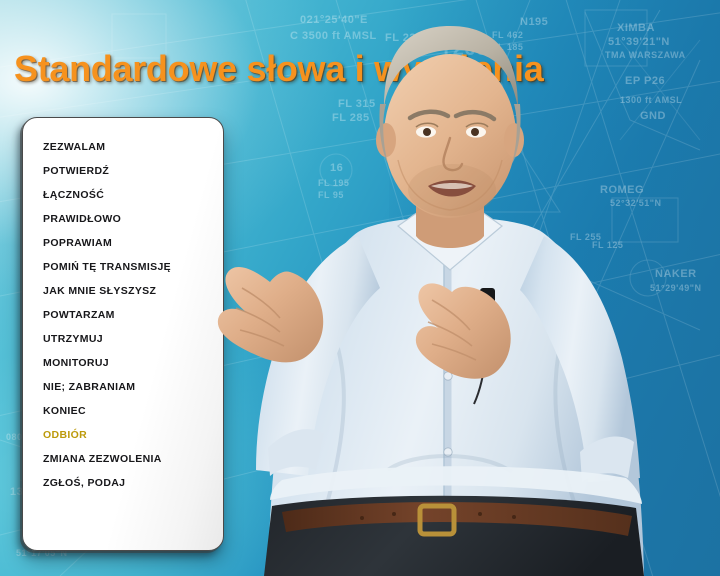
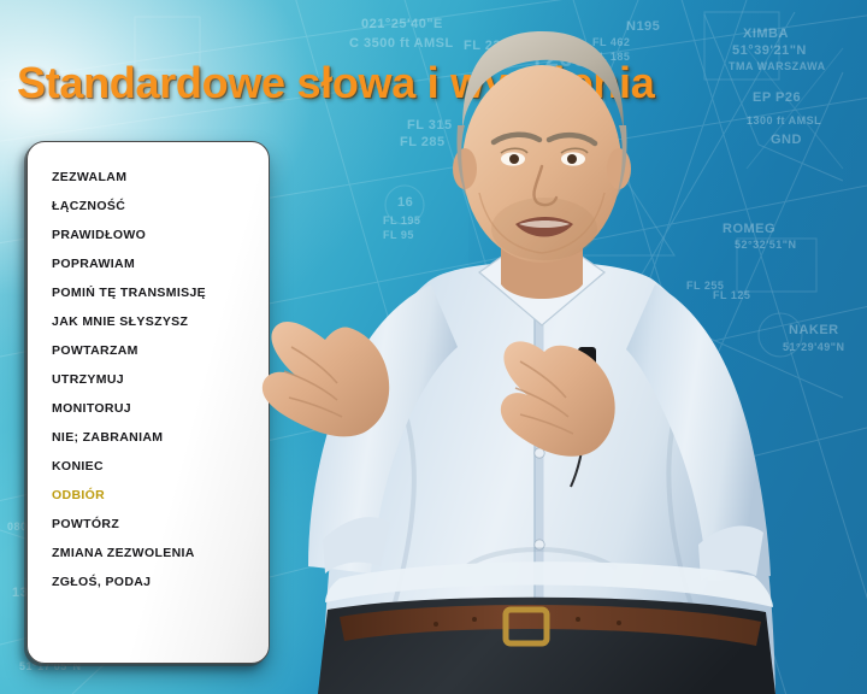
  021°25'40"E
  C 3500 ft AMSL
  FL 462
  N195
  XIMBA
  51°39'21"N
  TMA WARSZAWA
  EP P26
  1300 ft AMSL
  GND
  ROMEG
  52°32'51"N
  NAKER
  51°29'49"N
  FL 315
  FL 285
  16
  FL 195
  FL 95
  FL 255
  FL 125
  51°17'05"N
  080
  Standardowe słowa i wyia
  ZEZWALAM
- POTWIERDŹ
  ŁĄCZNOŚĆ
  PRAWIDŁOWO
  POPRAWIAM
  POMIŃ TĘ TRANSMISJĘ
  JAK MNIE SŁYSZYSZ
  POWTARZAM
  UTRZYMUJ
  MONITORUJ
  NIE; ZABRANIAM
  KONIEC
  ODBIÓR
+ POWTÓRZ
  ZMIANA ZEZWOLENIA
  ZGŁOŚ, PODAJ
